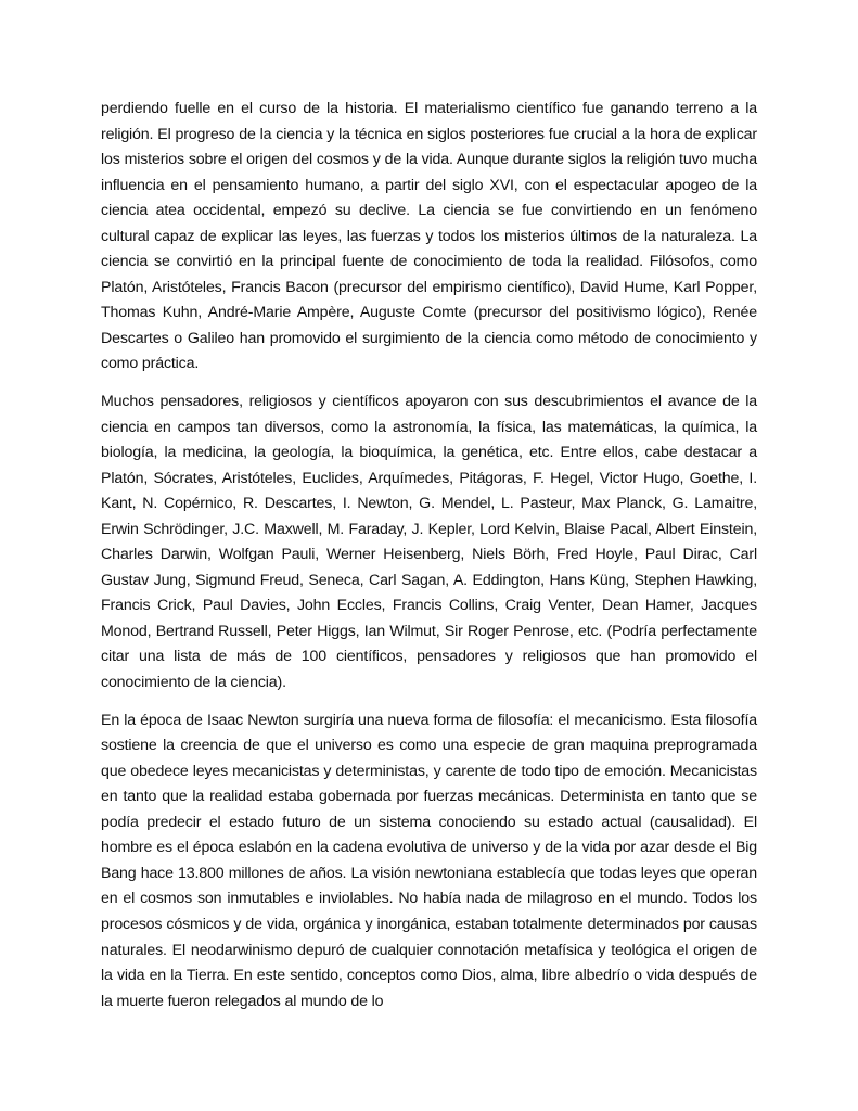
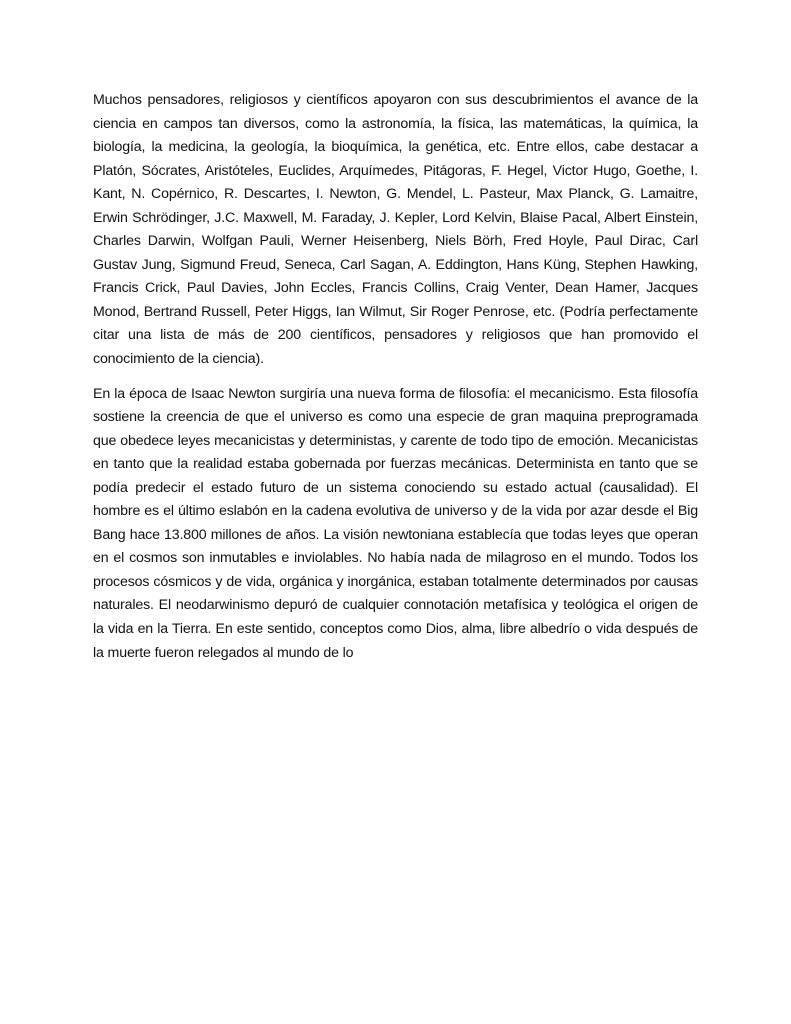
- perdiendo fuelle en el curso de la historia. El materialismo científico fue ganando terreno a la religión. El progreso de la ciencia y la técnica en siglos posteriores fue crucial a la hora de explicar los misterios sobre el origen del cosmos y de la vida. Aunque durante siglos la religión tuvo mucha influencia en el pensamiento humano, a partir del siglo XVI, con el espectacular apogeo de la ciencia atea occidental, empezó su declive. La ciencia se fue convirtiendo en un fenómeno cultural capaz de explicar las leyes, las fuerzas y todos los misterios últimos de la naturaleza. La ciencia se convirtió en la principal fuente de conocimiento de toda la realidad. Filósofos, como Platón, Aristóteles, Francis Bacon (precursor del empirismo científico), David Hume, Karl Popper, Thomas Kuhn, André-Marie Ampère, Auguste Comte (precursor del positivismo lógico), Renée Descartes o Galileo han promovido el surgimiento de la ciencia como método de conocimiento y como práctica.
- Muchos pensadores, religiosos y científicos apoyaron con sus descubrimientos el avance de la ciencia en campos tan diversos, como la astronomía, la física, las matemáticas, la química, la biología, la medicina, la geología, la bioquímica, la genética, etc. Entre ellos, cabe destacar a Platón, Sócrates, Aristóteles, Euclides, Arquímedes, Pitágoras, F. Hegel, Victor Hugo, Goethe, I. Kant, N. Copérnico, R. Descartes, I. Newton, G. Mendel, L. Pasteur, Max Planck, G. Lamaitre, Erwin Schrödinger, J.C. Maxwell, M. Faraday, J. Kepler, Lord Kelvin, Blaise Pacal, Albert Einstein, Charles Darwin, Wolfgan Pauli, Werner Heisenberg, Niels Börh, Fred Hoyle, Paul Dirac, Carl Gustav Jung, Sigmund Freud, Seneca, Carl Sagan, A. Eddington, Hans Küng, Stephen Hawking, Francis Crick, Paul Davies, John Eccles, Francis Collins, Craig Venter, Dean Hamer, Jacques Monod, Bertrand Russell, Peter Higgs, Ian Wilmut, Sir Roger Penrose, etc. (Podría perfectamente citar una lista de más de 100 científicos, pensadores y religiosos que han promovido el conocimiento de la ciencia).
+ Muchos pensadores, religiosos y científicos apoyaron con sus descubrimientos el avance de la ciencia en campos tan diversos, como la astronomía, la física, las matemáticas, la química, la biología, la medicina, la geología, la bioquímica, la genética, etc. Entre ellos, cabe destacar a Platón, Sócrates, Aristóteles, Euclides, Arquímedes, Pitágoras, F. Hegel, Victor Hugo, Goethe, I. Kant, N. Copérnico, R. Descartes, I. Newton, G. Mendel, L. Pasteur, Max Planck, G. Lamaitre, Erwin Schrödinger, J.C. Maxwell, M. Faraday, J. Kepler, Lord Kelvin, Blaise Pacal, Albert Einstein, Charles Darwin, Wolfgan Pauli, Werner Heisenberg, Niels Börh, Fred Hoyle, Paul Dirac, Carl Gustav Jung, Sigmund Freud, Seneca, Carl Sagan, A. Eddington, Hans Küng, Stephen Hawking, Francis Crick, Paul Davies, John Eccles, Francis Collins, Craig Venter, Dean Hamer, Jacques Monod, Bertrand Russell, Peter Higgs, Ian Wilmut, Sir Roger Penrose, etc. (Podría perfectamente citar una lista de más de 200 científicos, pensadores y religiosos que han promovido el conocimiento de la ciencia).
- En la época de Isaac Newton surgiría una nueva forma de filosofía: el mecanicismo. Esta filosofía sostiene la creencia de que el universo es como una especie de gran maquina preprogramada que obedece leyes mecanicistas y deterministas, y carente de todo tipo de emoción. Mecanicistas en tanto que la realidad estaba gobernada por fuerzas mecánicas. Determinista en tanto que se podía predecir el estado futuro de un sistema conociendo su estado actual (causalidad). El hombre es el época eslabón en la cadena evolutiva de universo y de la vida por azar desde el Big Bang hace 13.800 millones de años. La visión newtoniana establecía que todas leyes que operan en el cosmos son inmutables e inviolables. No había nada de milagroso en el mundo. Todos los procesos cósmicos y de vida, orgánica y inorgánica, estaban totalmente determinados por causas naturales. El neodarwinismo depuró de cualquier connotación metafísica y teológica el origen de la vida en la Tierra. En este sentido, conceptos como Dios, alma, libre albedrío o vida después de la muerte fueron relegados al mundo de lo
+ En la época de Isaac Newton surgiría una nueva forma de filosofía: el mecanicismo. Esta filosofía sostiene la creencia de que el universo es como una especie de gran maquina preprogramada que obedece leyes mecanicistas y deterministas, y carente de todo tipo de emoción. Mecanicistas en tanto que la realidad estaba gobernada por fuerzas mecánicas. Determinista en tanto que se podía predecir el estado futuro de un sistema conociendo su estado actual (causalidad). El hombre es el último eslabón en la cadena evolutiva de universo y de la vida por azar desde el Big Bang hace 13.800 millones de años. La visión newtoniana establecía que todas leyes que operan en el cosmos son inmutables e inviolables. No había nada de milagroso en el mundo. Todos los procesos cósmicos y de vida, orgánica y inorgánica, estaban totalmente determinados por causas naturales. El neodarwinismo depuró de cualquier connotación metafísica y teológica el origen de la vida en la Tierra. En este sentido, conceptos como Dios, alma, libre albedrío o vida después de la muerte fueron relegados al mundo de lo
